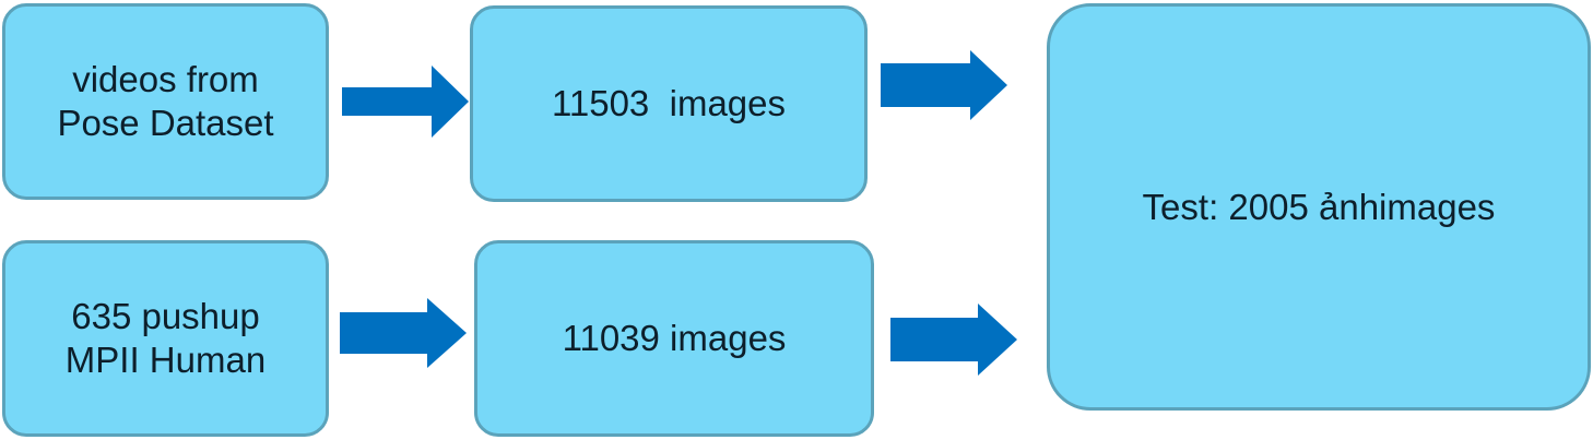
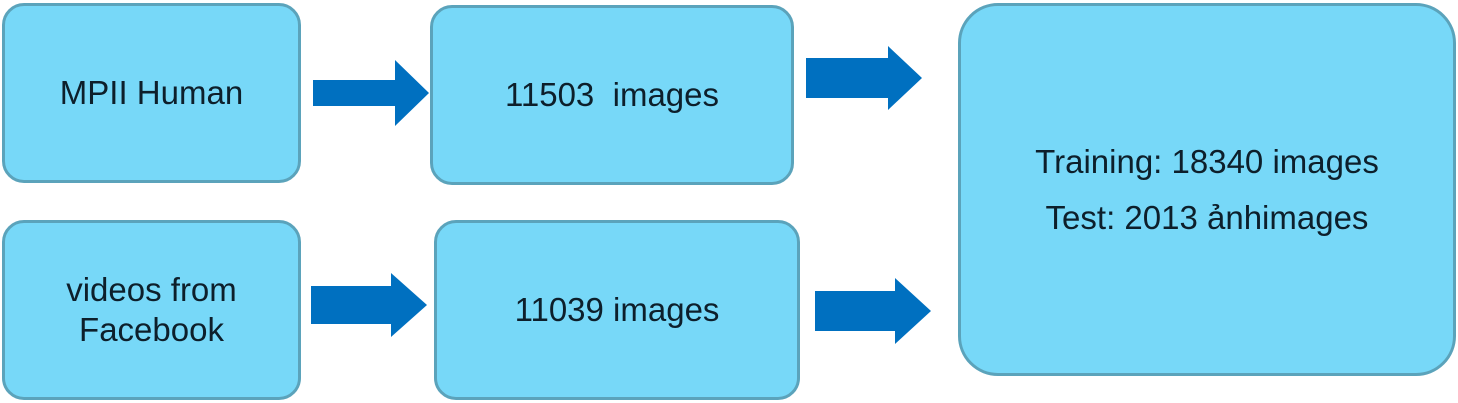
- videos from
+ MPII Human
- Pose Dataset
  11503 images
- 635 pushup
- MPII Human
+ videos from
+ Facebook
  11039 images
+ Training: 18340 images
- Test: 2005 ảnhimages
+ Test: 2013 ảnhimages
